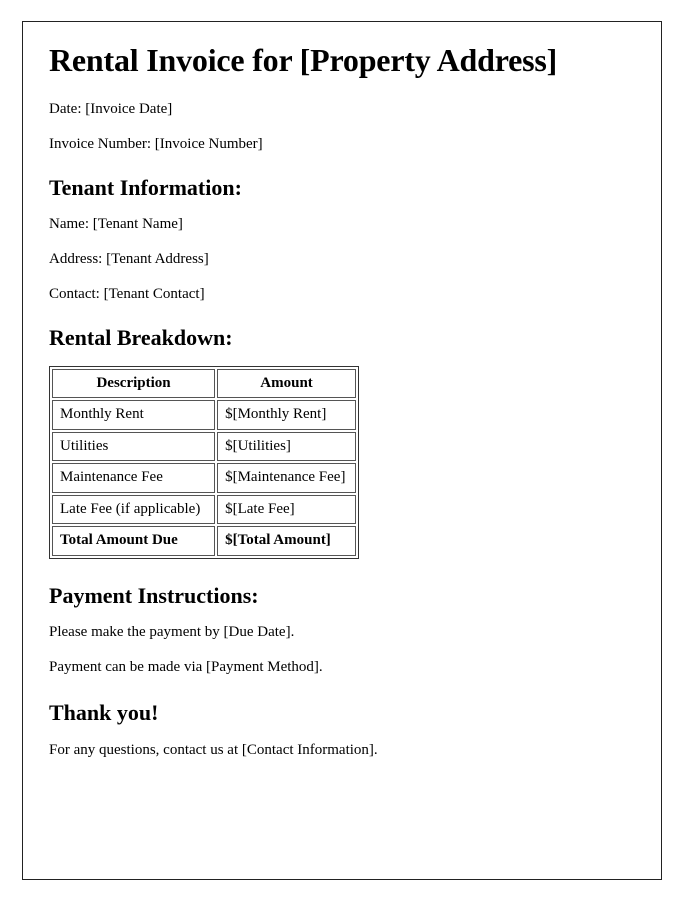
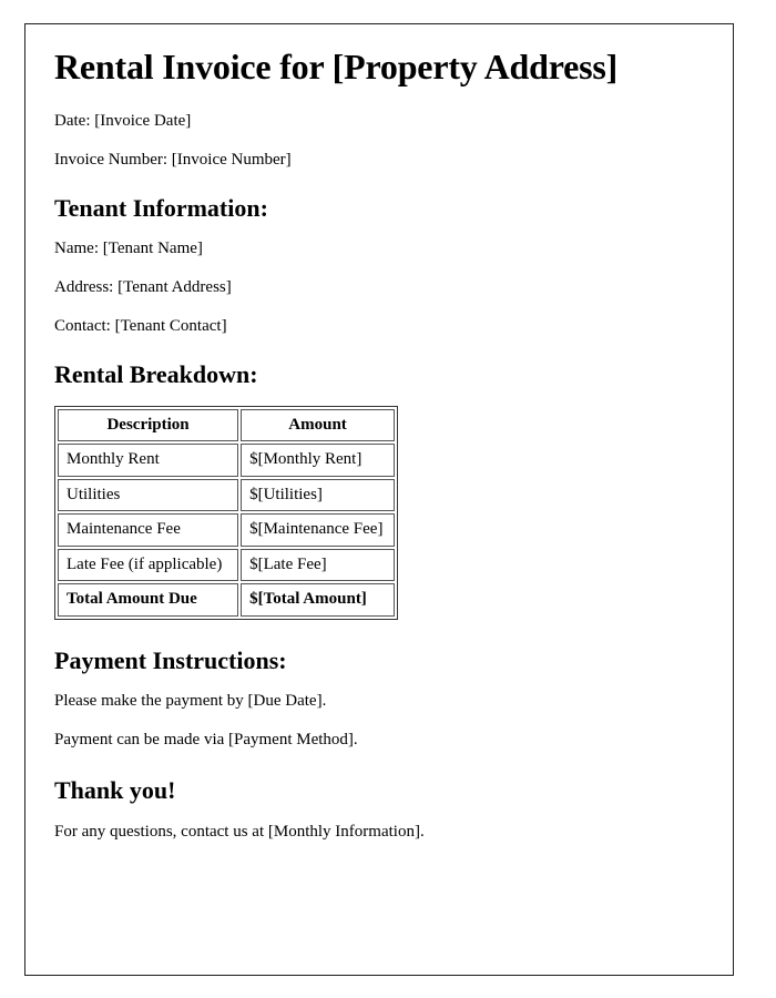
  Rental Invoice for [Property Address]
  Date: [Invoice Date]
  Invoice Number: [Invoice Number]
  Tenant Information:
  Name: [Tenant Name]
  Address: [Tenant Address]
  Contact: [Tenant Contact]
  Rental Breakdown:
  Description	Amount
  Monthly Rent	$[Monthly Rent]
  Utilities	$[Utilities]
  Maintenance Fee	$[Maintenance Fee]
  Late Fee (if applicable)	$[Late Fee]
  Total Amount Due	$[Total Amount]
  Payment Instructions:
  Please make the payment by [Due Date].
  Payment can be made via [Payment Method].
  Thank you!
- For any questions, contact us at [Contact Information].
+ For any questions, contact us at [Monthly Information].
